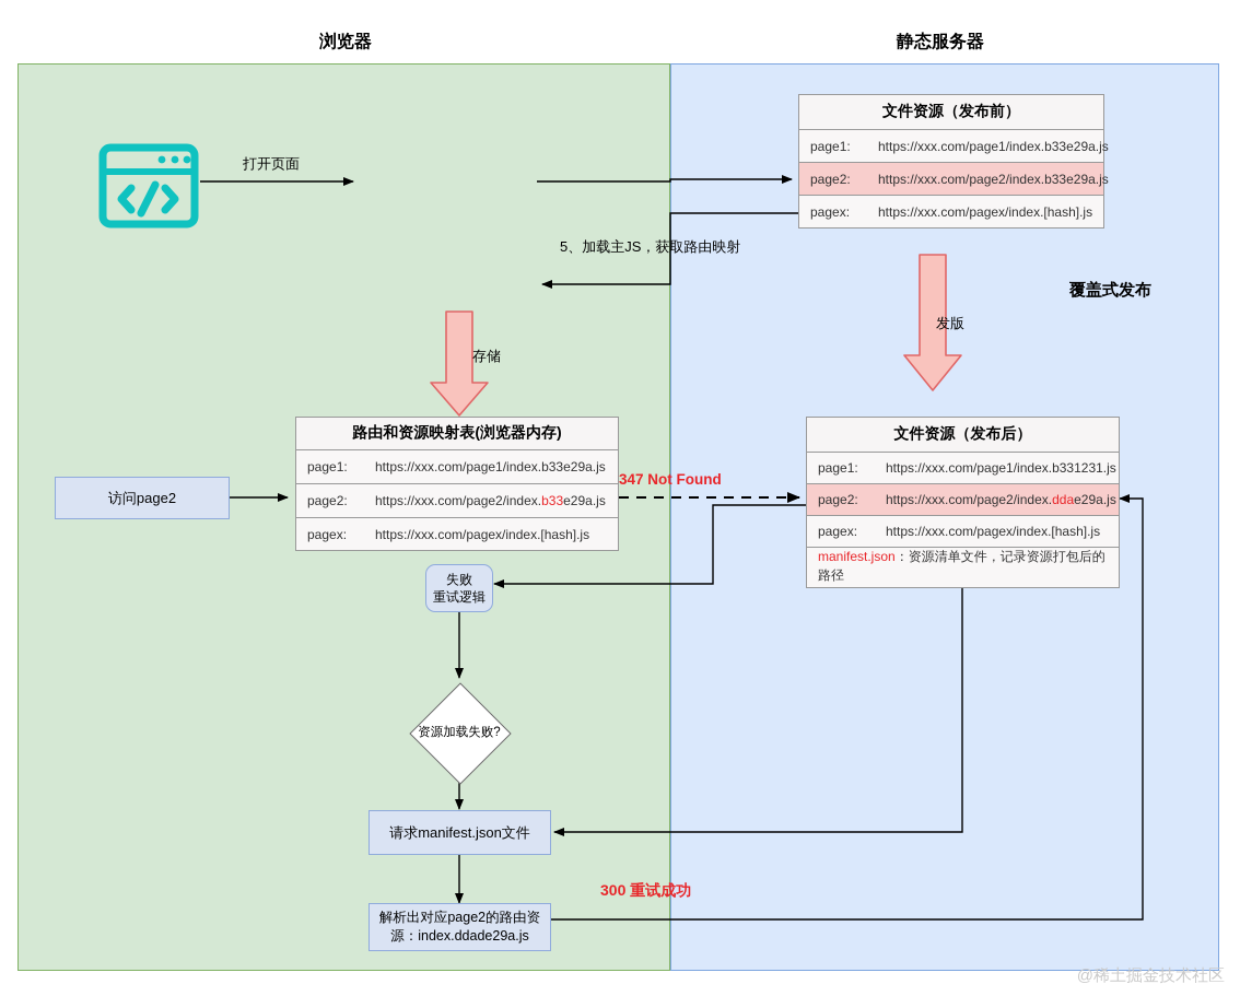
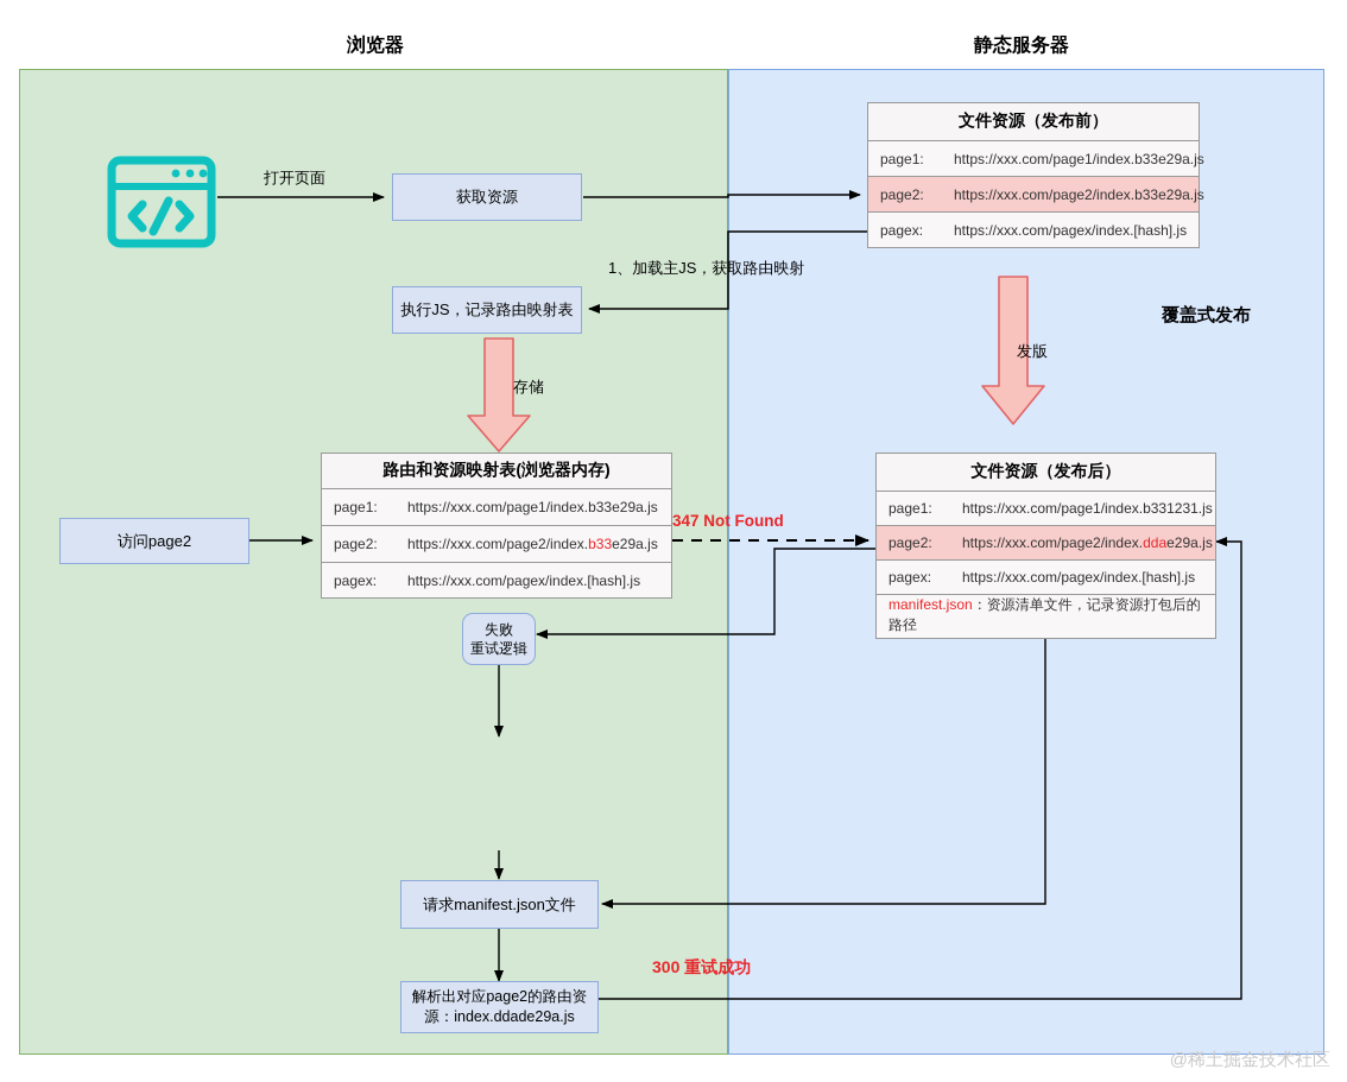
  浏览器
  静态服务器
  打开页面
- 5、加载主JS，获取路由映射
+ 1、加载主JS，获取路由映射
  存储
  发版
  覆盖式发布
  347 Not Found
  300 重试成功
+ 获取资源
+ 执行JS，记录路由映射表
  访问page2
  失败
  重试逻辑
- 资源加载失败?
  请求manifest.json文件
  解析出对应page2的路由资源：index.ddade29a.js
  路由和资源映射表(浏览器内存)
  page1:
  https://xxx.com/page1/index.b33e29a.js
  page2:
  https://xxx.com/page2/index.b33e29a.js
  pagex:
  https://xxx.com/pagex/index.[hash].js
  文件资源（发布前）
  page1:
  https://xxx.com/page1/index.b33e29a.js
  page2:
  https://xxx.com/page2/index.b33e29a.js
  pagex:
  https://xxx.com/pagex/index.[hash].js
  文件资源（发布后）
  page1:
  https://xxx.com/page1/index.b331231.js
  page2:
  https://xxx.com/page2/index.ddae29a.js
  pagex:
  https://xxx.com/pagex/index.[hash].js
  manifest.json：资源清单文件，记录资源打包后的路径
  @稀土掘金技术社区
